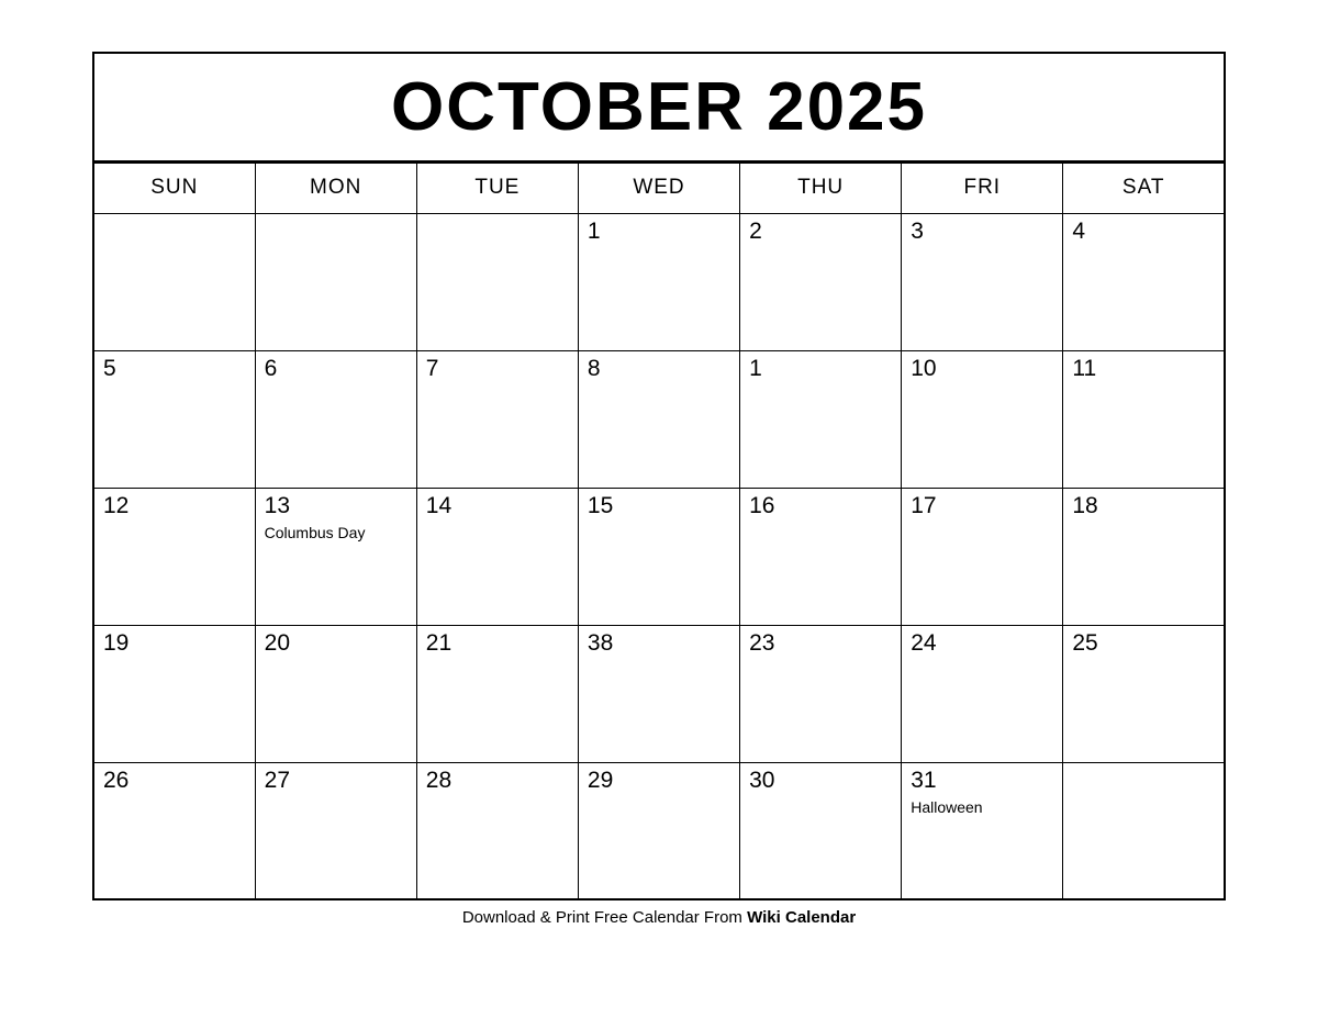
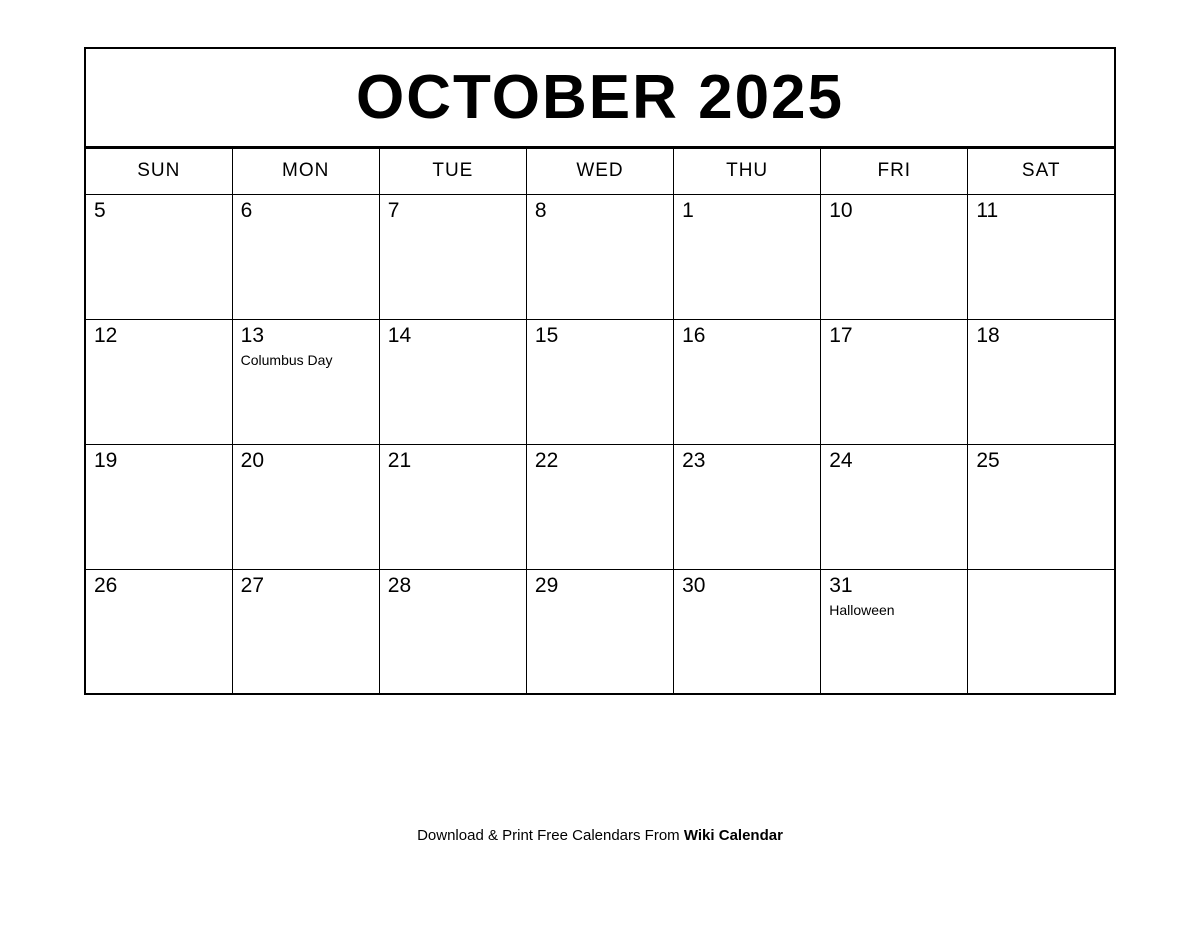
  OCTOBER 2025
  SUN	MON	TUE	WED	THU	FRI	SAT
- 			1	2	3	4
  5	6	7	8	1	10	11
  12	13 Columbus Day	14	15	16	17	18
- 19	20	21	38	23	24	25
+ 19	20	21	22	23	24	25
  26	27	28	29	30	31 Halloween
- Download & Print Free Calendar From Wiki Calendar
+ Download & Print Free Calendars From Wiki Calendar
